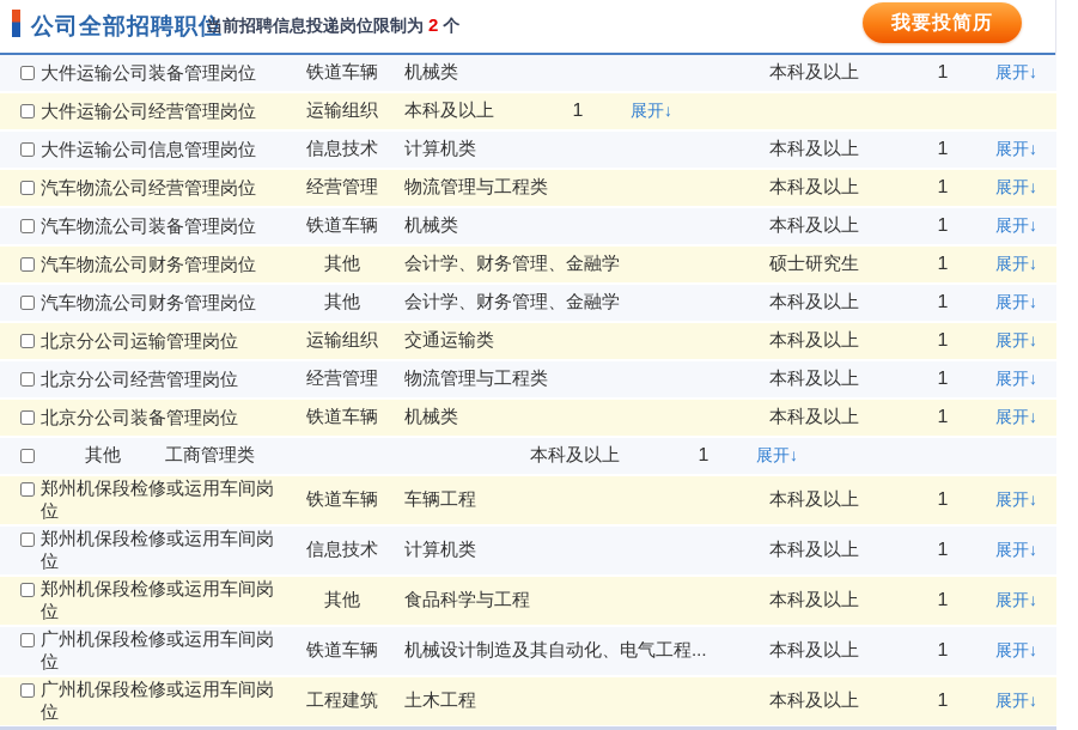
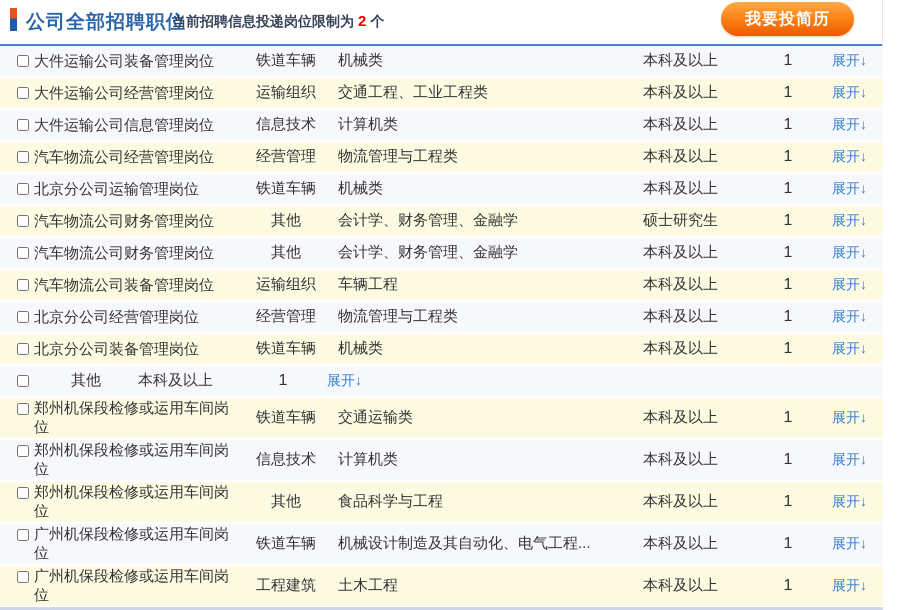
  公司全部招聘职位
  当前招聘信息投递岗位限制为 2 个
  我要投简历
  大件运输公司装备管理岗位
  铁道车辆
  机械类
  本科及以上
  1
  展开↓
  大件运输公司经营管理岗位
  运输组织
+ 交通工程、工业工程类
  本科及以上
  1
  展开↓
  大件运输公司信息管理岗位
  信息技术
  计算机类
  本科及以上
  1
  展开↓
  汽车物流公司经营管理岗位
  经营管理
  物流管理与工程类
  本科及以上
  1
  展开↓
- 汽车物流公司装备管理岗位
+ 北京分公司运输管理岗位
  铁道车辆
  机械类
  本科及以上
  1
  展开↓
  汽车物流公司财务管理岗位
  其他
  会计学、财务管理、金融学
  硕士研究生
  1
  展开↓
  汽车物流公司财务管理岗位
  其他
  会计学、财务管理、金融学
  本科及以上
  1
  展开↓
- 北京分公司运输管理岗位
+ 汽车物流公司装备管理岗位
  运输组织
- 交通运输类
+ 车辆工程
  本科及以上
  1
  展开↓
  北京分公司经营管理岗位
  经营管理
  物流管理与工程类
  本科及以上
  1
  展开↓
  北京分公司装备管理岗位
  铁道车辆
  机械类
  本科及以上
  1
  展开↓
  其他
- 工商管理类
  本科及以上
  1
  展开↓
  郑州机保段检修或运用车间岗位
  铁道车辆
- 车辆工程
+ 交通运输类
  本科及以上
  1
  展开↓
  郑州机保段检修或运用车间岗位
  信息技术
  计算机类
  本科及以上
  1
  展开↓
  郑州机保段检修或运用车间岗位
  其他
  食品科学与工程
  本科及以上
  1
  展开↓
  广州机保段检修或运用车间岗位
  铁道车辆
  机械设计制造及其自动化、电气工程...
  本科及以上
  1
  展开↓
  广州机保段检修或运用车间岗位
  工程建筑
  土木工程
  本科及以上
  1
  展开↓
